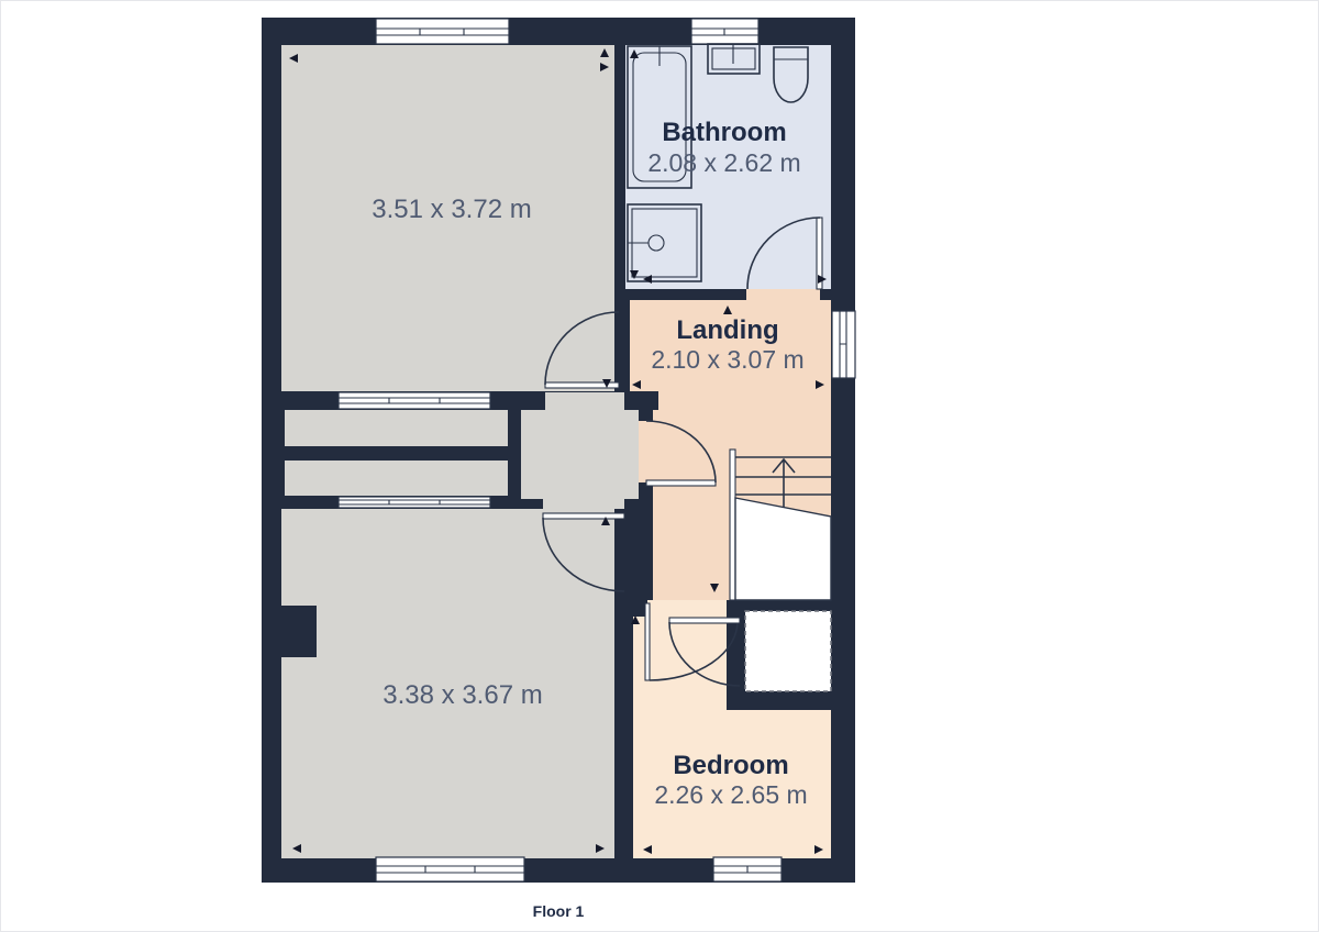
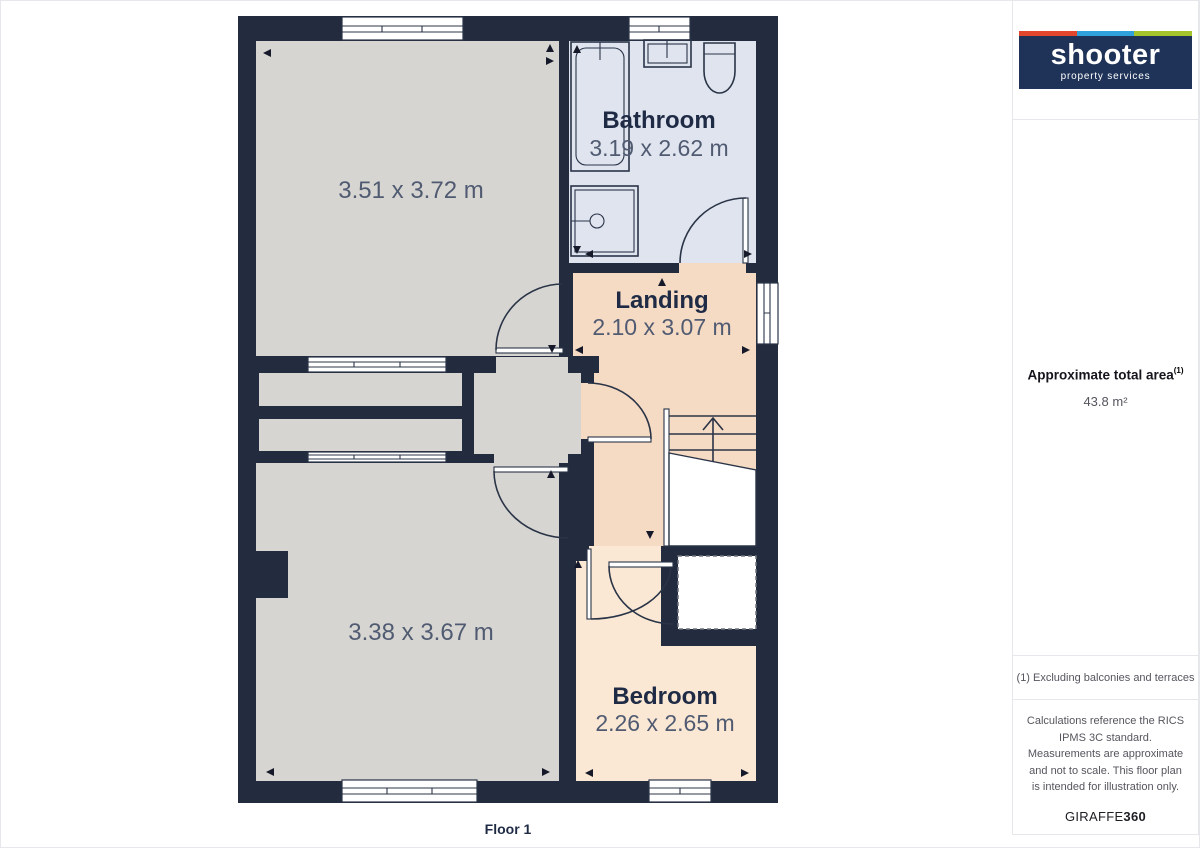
  3.51 x 3.72 m
  Bathroom
- 2.08 x 2.62 m
+ 3.19 x 2.62 m
  Landing
  2.10 x 3.07 m
  3.38 x 3.67 m
  Bedroom
  2.26 x 2.65 m
  Floor 1
+ shooter
+ property services
+ Approximate total area(1)
+ 43.8 m²
+ (1) Excluding balconies and terraces
+ Calculations reference the RICS IPMS 3C standard. Measurements are approximate and not to scale. This floor plan is intended for illustration only.
+ GIRAFFE360
